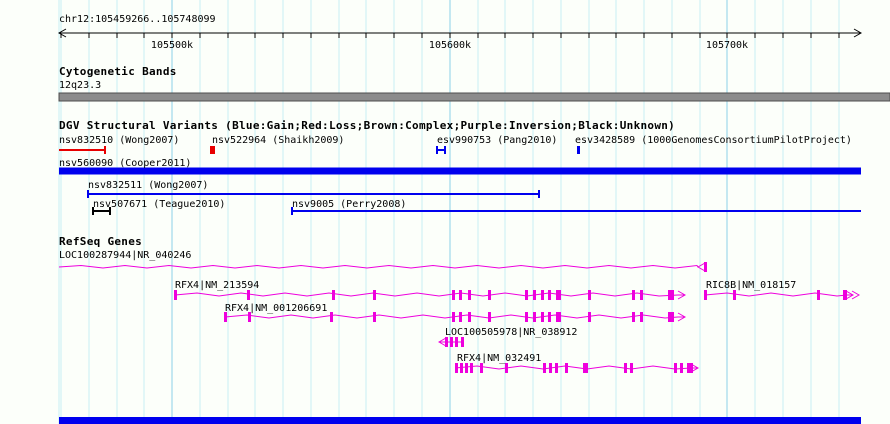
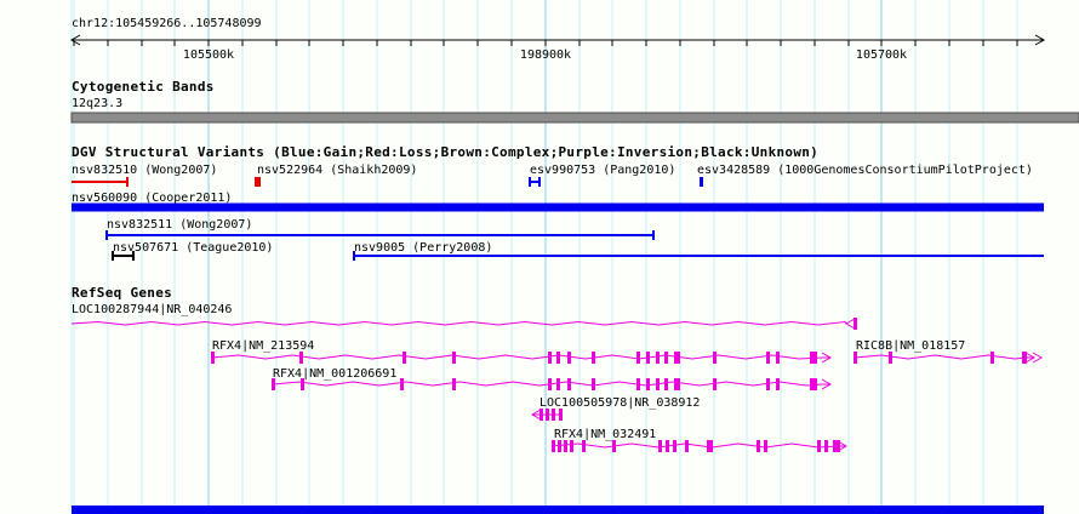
  chr12:105459266..105748099
  Cytogenetic Bands
  12q23.3
  DGV Structural Variants (Blue:Gain;Red:Loss;Brown:Complex;Purple:Inversion;Black:Unknown)
  RefSeq Genes
  105500k
- 105600k
+ 198900k
  105700k
  nsv832510 (Wong2007)
  nsv522964 (Shaikh2009)
  esv990753 (Pang2010)
  esv3428589 (1000GenomesConsortiumPilotProject)
  nsv560090 (Cooper2011)
  nsv832511 (Wong2007)
  nsv507671 (Teague2010)
  nsv9005 (Perry2008)
  LOC100287944|NR_040246
  RFX4|NM_213594
  RIC8B|NM_018157
  RFX4|NM_001206691
  LOC100505978|NR_038912
  RFX4|NM_032491
